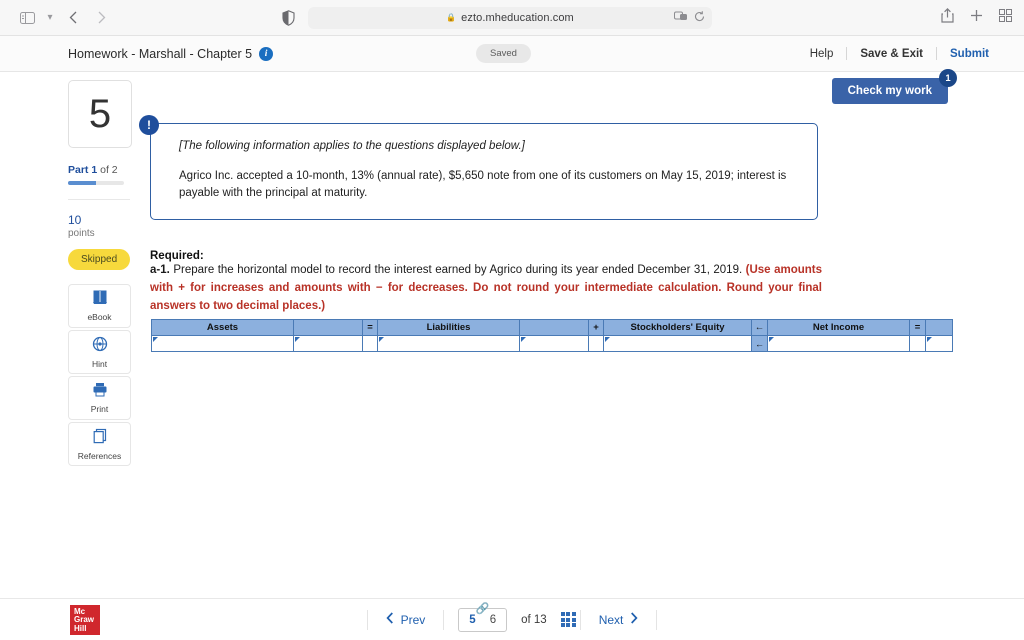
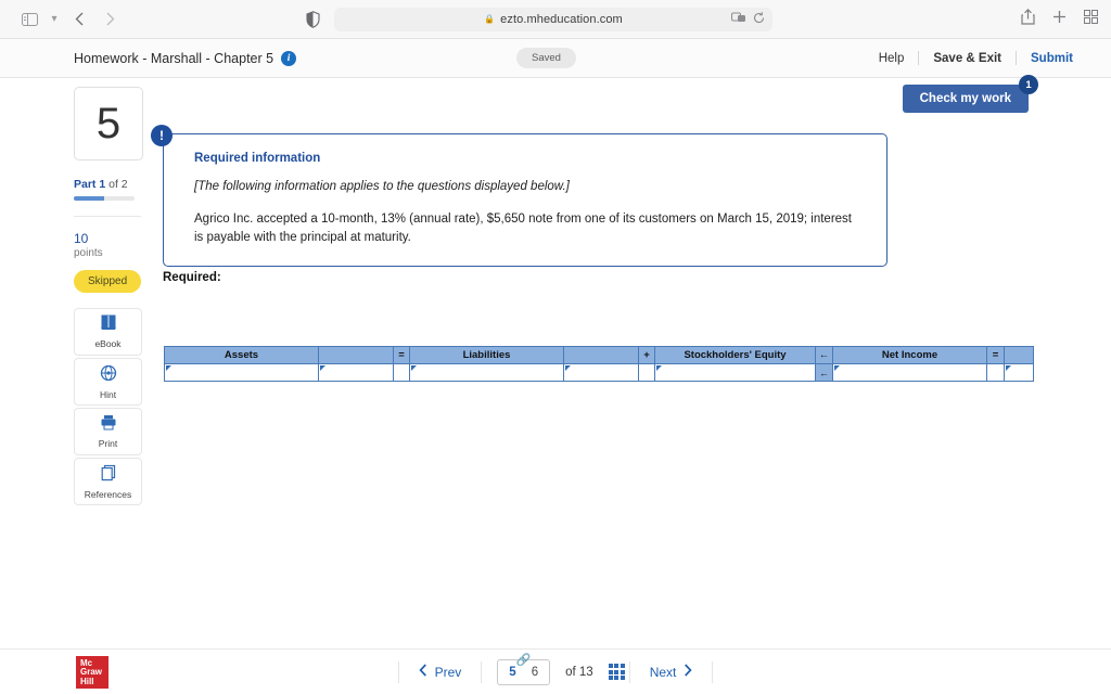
  ▾
  🔒
  ezto.mheducation.com
  Homework - Marshall - Chapter 5
  i
  Saved
  Help
  Save & Exit
  Submit
  Check my work
  1
  5
  Part 1 of 2
  10
  points
  Skipped
  eBook
  Hint
  Print
  References
  !
+ Required information
  [The following information applies to the questions displayed below.]
- Agrico Inc. accepted a 10-month, 13% (annual rate), $5,650 note from one of its customers on May 15, 2019; interest is payable with the principal at maturity.
+ Agrico Inc. accepted a 10-month, 13% (annual rate), $5,650 note from one of its customers on March 15, 2019; interest is payable with the principal at maturity.
  Required:
- a-1. Prepare the horizontal model to record the interest earned by Agrico during its year ended December 31, 2019. (Use amounts with + for increases and amounts with − for decreases. Do not round your intermediate calculation. Round your final answers to two decimal places.)
  Assets		=	Liabilities		+	Stockholders' Equity	←	Net Income	=
  							←
  Mc
  Graw
  Hill
  Prev
  🔗
  5
  6
  of 13
  Next
